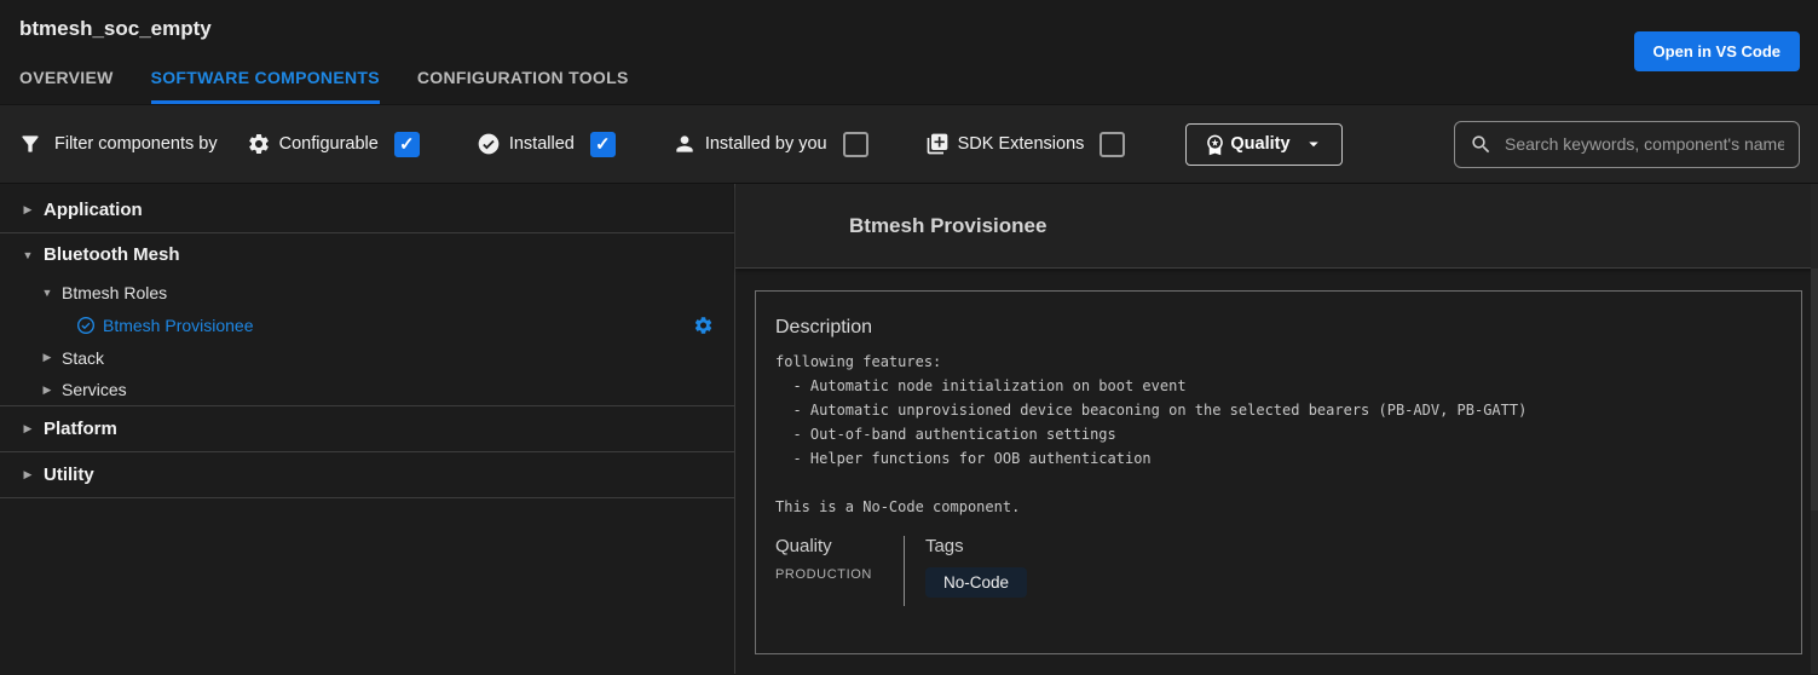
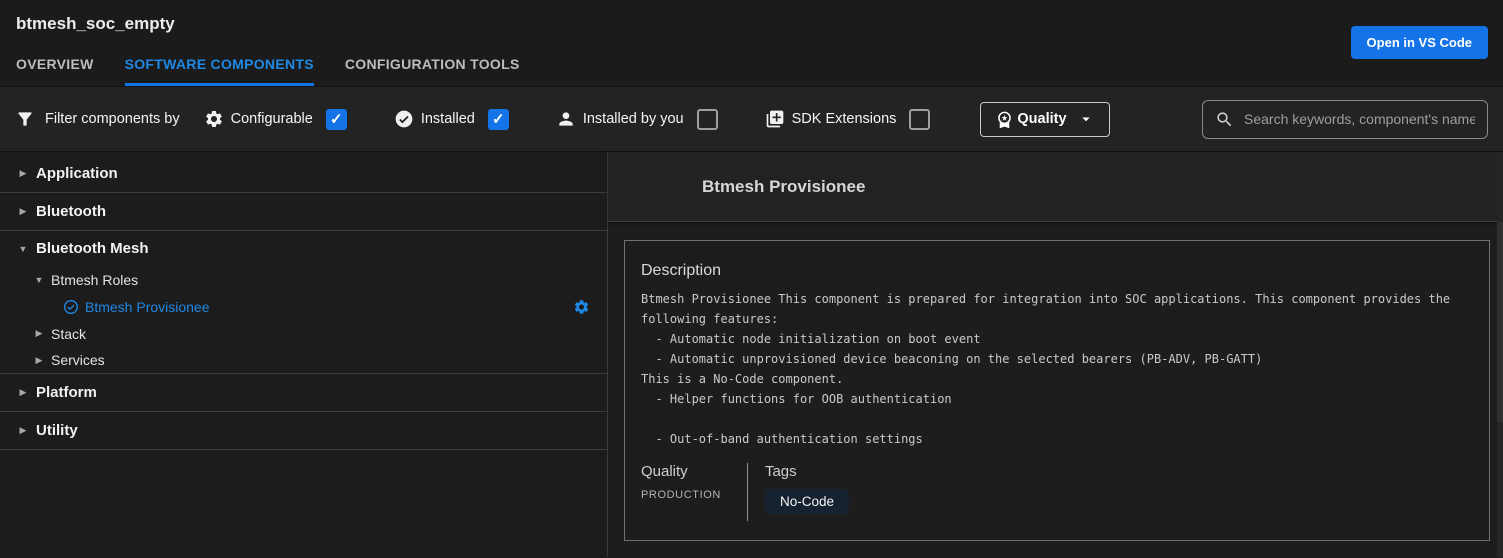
  btmesh_soc_empty
  OVERVIEW
  SOFTWARE COMPONENTS
  CONFIGURATION TOOLS
  Open in VS Code
  Filter components by
  Configurable
  Installed
  Installed by you
  SDK Extensions
  Quality
  Search keywords, component's name
  Application
+ Bluetooth
  Bluetooth Mesh
  Btmesh Roles
  Btmesh Provisionee
  Stack
  Services
  Platform
  Utility
  Btmesh Provisionee
  Description
+ Btmesh Provisionee This component is prepared for integration into SOC applications. This component provides the
  following features:
  - Automatic node initialization on boot event
  - Automatic unprovisioned device beaconing on the selected bearers (PB-ADV, PB-GATT)
- - Out-of-band authentication settings
+ This is a No-Code component.
  - Helper functions for OOB authentication
- This is a No-Code component.
+ - Out-of-band authentication settings
  Quality
  PRODUCTION
  Tags
  No-Code
